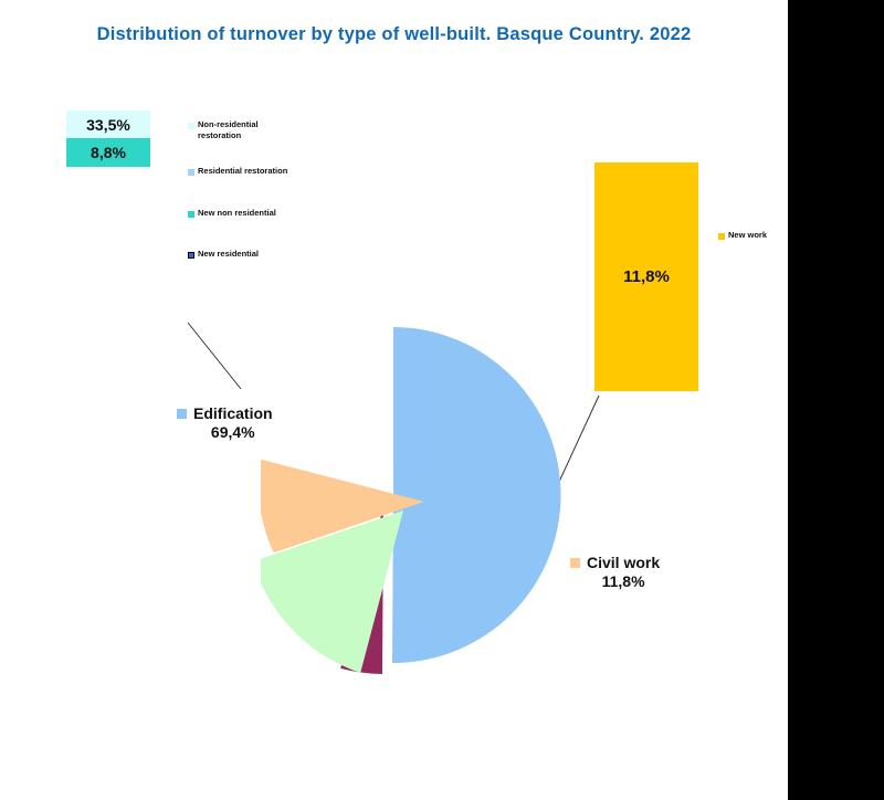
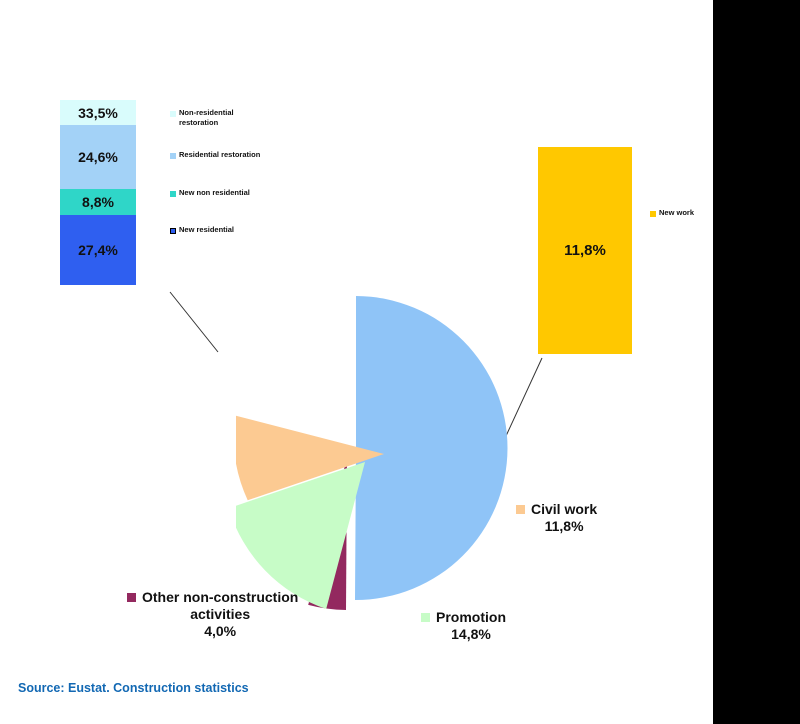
- Distribution of turnover by type of well-built. Basque Country. 2022
  33,5%
+ 24,6%
  8,8%
+ 27,4%
  Non-residential
  restoration
  Residential restoration
  New non residential
  New residential
  11,8%
  New work
- Edification
- 69,4%
  Civil work
  11,8%
+ Promotion
+ 14,8%
+ Other non-construction
+ activities
+ 4,0%
+ Source: Eustat. Construction statistics
